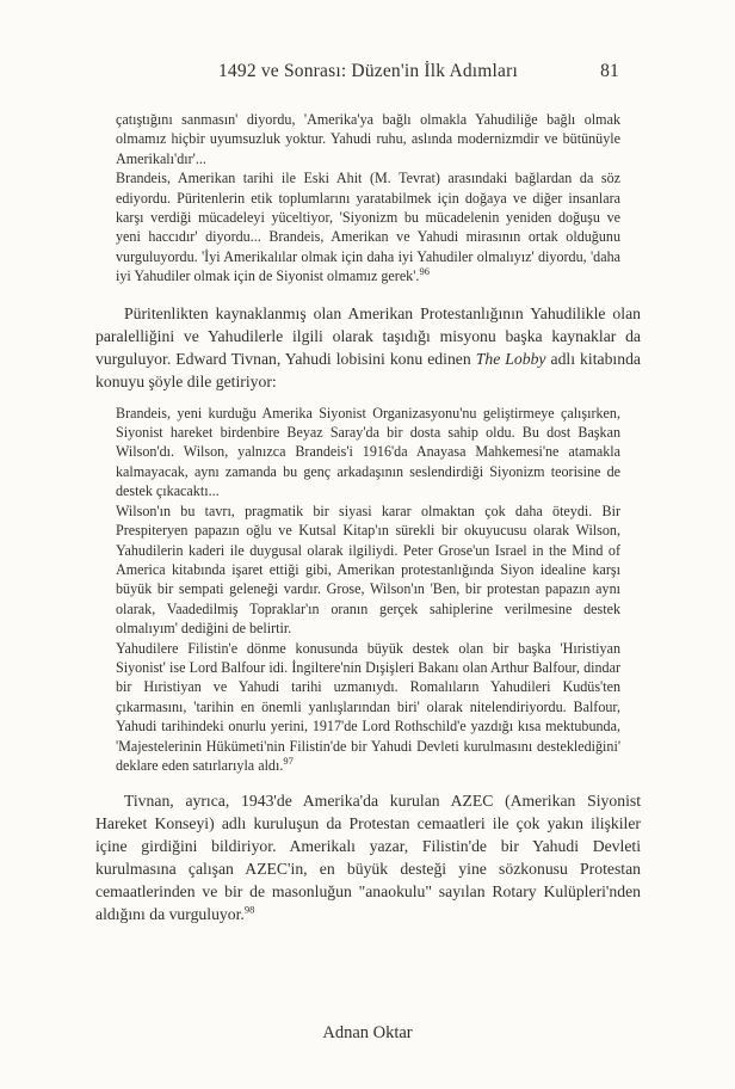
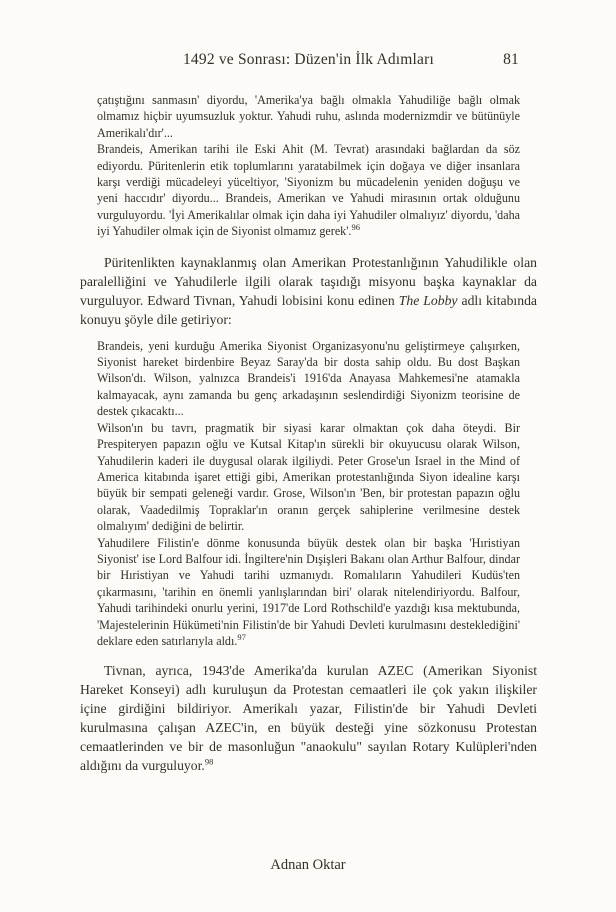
  1492 ve Sonrası: Düzen'in İlk Adımları
  81
  çatıştığını sanmasın' diyordu, 'Amerika'ya bağlı olmakla Yahudiliğe bağlı olmak olmamız hiçbir uyumsuzluk yoktur. Yahudi ruhu, aslında modernizmdir ve bütünüyle Amerikalı'dır'...
  Brandeis, Amerikan tarihi ile Eski Ahit (M. Tevrat) arasındaki bağlardan da söz ediyordu. Püritenlerin etik toplumlarını yaratabilmek için doğaya ve diğer insanlara karşı verdiği mücadeleyi yüceltiyor, 'Siyonizm bu mücadelenin yeniden doğuşu ve yeni haccıdır' diyordu... Brandeis, Amerikan ve Yahudi mirasının ortak olduğunu vurguluyordu. 'İyi Amerikalılar olmak için daha iyi Yahudiler olmalıyız' diyordu, 'daha iyi Yahudiler olmak için de Siyonist olmamız gerek'.96
  Püritenlikten kaynaklanmış olan Amerikan Protestanlığının Yahudilikle olan paralelliğini ve Yahudilerle ilgili olarak taşıdığı misyonu başka kaynaklar da vurguluyor. Edward Tivnan, Yahudi lobisini konu edinen The Lobby adlı kitabında konuyu şöyle dile getiriyor:
  Brandeis, yeni kurduğu Amerika Siyonist Organizasyonu'nu geliştirmeye çalışırken, Siyonist hareket birdenbire Beyaz Saray'da bir dosta sahip oldu. Bu dost Başkan Wilson'dı. Wilson, yalnızca Brandeis'i 1916'da Anayasa Mahkemesi'ne atamakla kalmayacak, aynı zamanda bu genç arkadaşının seslendirdiği Siyonizm teorisine de destek çıkacaktı...
- Wilson'ın bu tavrı, pragmatik bir siyasi karar olmaktan çok daha öteydi. Bir Prespiteryen papazın oğlu ve Kutsal Kitap'ın sürekli bir okuyucusu olarak Wilson, Yahudilerin kaderi ile duygusal olarak ilgiliydi. Peter Grose'un Israel in the Mind of America kitabında işaret ettiği gibi, Amerikan protestanlığında Siyon idealine karşı büyük bir sempati geleneği vardır. Grose, Wilson'ın 'Ben, bir protestan papazın aynı olarak, Vaadedilmiş Topraklar'ın oranın gerçek sahiplerine verilmesine destek olmalıyım' dediğini de belirtir.
+ Wilson'ın bu tavrı, pragmatik bir siyasi karar olmaktan çok daha öteydi. Bir Prespiteryen papazın oğlu ve Kutsal Kitap'ın sürekli bir okuyucusu olarak Wilson, Yahudilerin kaderi ile duygusal olarak ilgiliydi. Peter Grose'un Israel in the Mind of America kitabında işaret ettiği gibi, Amerikan protestanlığında Siyon idealine karşı büyük bir sempati geleneği vardır. Grose, Wilson'ın 'Ben, bir protestan papazın oğlu olarak, Vaadedilmiş Topraklar'ın oranın gerçek sahiplerine verilmesine destek olmalıyım' dediğini de belirtir.
  Yahudilere Filistin'e dönme konusunda büyük destek olan bir başka 'Hıristiyan Siyonist' ise Lord Balfour idi. İngiltere'nin Dışişleri Bakanı olan Arthur Balfour, dindar bir Hıristiyan ve Yahudi tarihi uzmanıydı. Romalıların Yahudileri Kudüs'ten çıkarmasını, 'tarihin en önemli yanlışlarından biri' olarak nitelendiriyordu. Balfour, Yahudi tarihindeki onurlu yerini, 1917'de Lord Rothschild'e yazdığı kısa mektubunda, 'Majestelerinin Hükümeti'nin Filistin'de bir Yahudi Devleti kurulmasını desteklediğini' deklare eden satırlarıyla aldı.97
  Tivnan, ayrıca, 1943'de Amerika'da kurulan AZEC (Amerikan Siyonist Hareket Konseyi) adlı kuruluşun da Protestan cemaatleri ile çok yakın ilişkiler içine girdiğini bildiriyor. Amerikalı yazar, Filistin'de bir Yahudi Devleti kurulmasına çalışan AZEC'in, en büyük desteği yine sözkonusu Protestan cemaatlerinden ve bir de masonluğun "anaokulu" sayılan Rotary Kulüpleri'nden aldığını da vurguluyor.98
  Adnan Oktar
